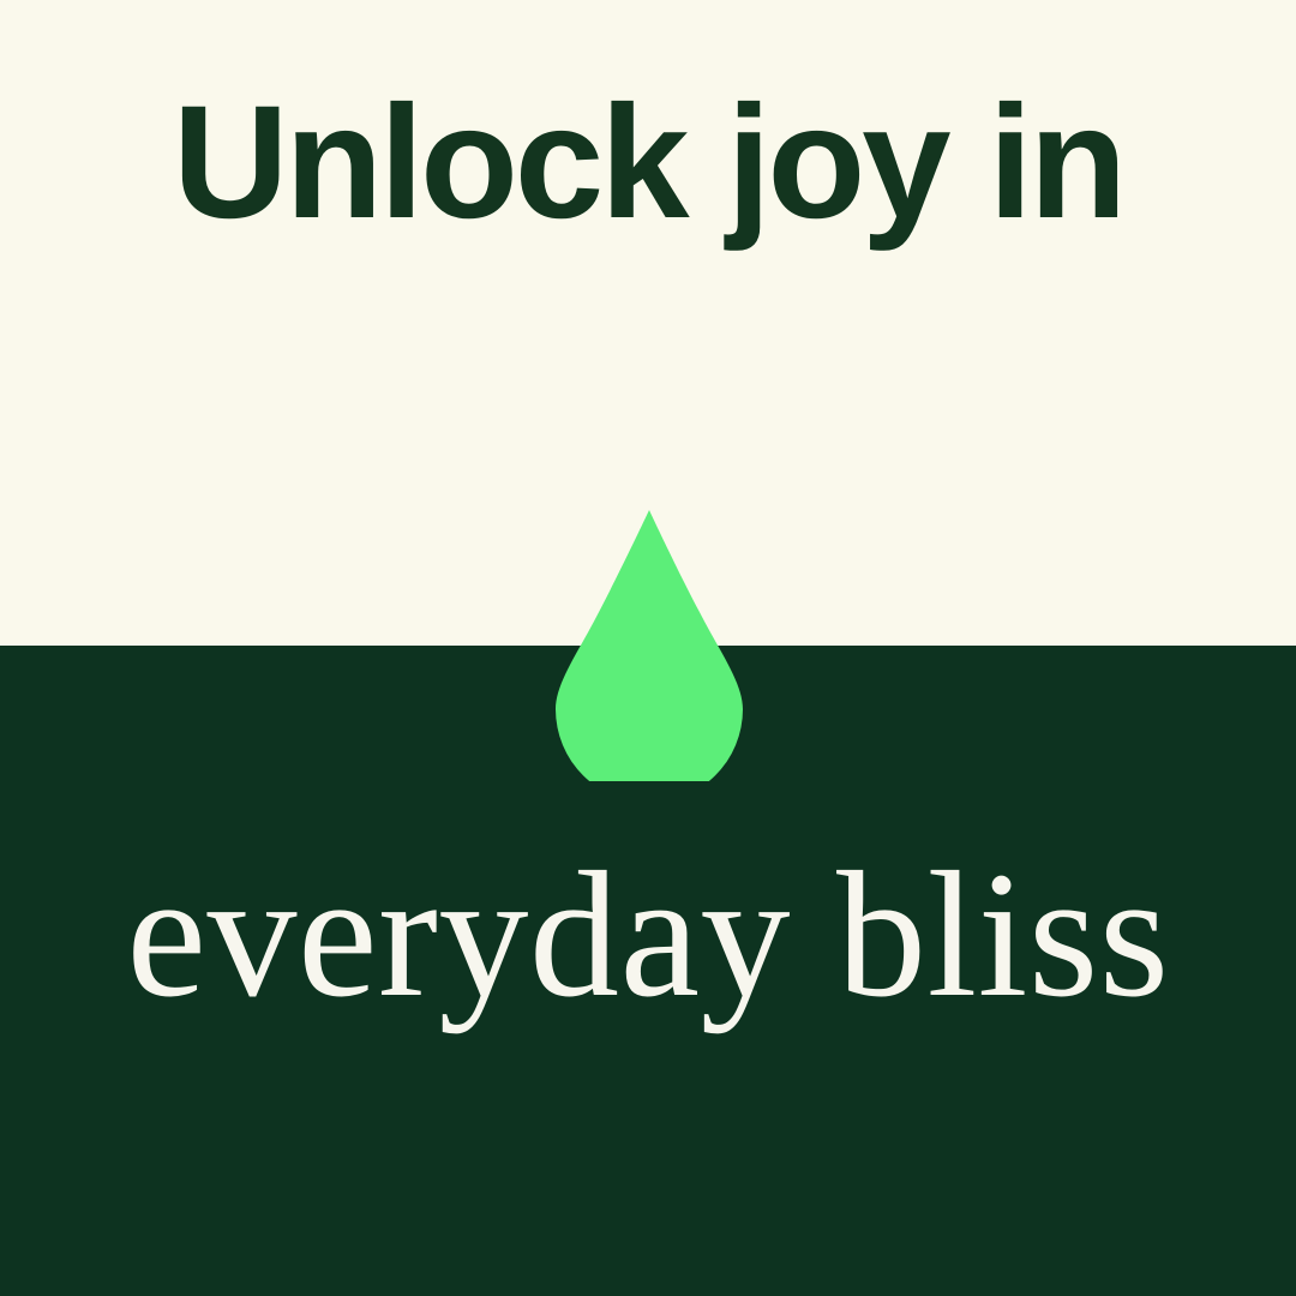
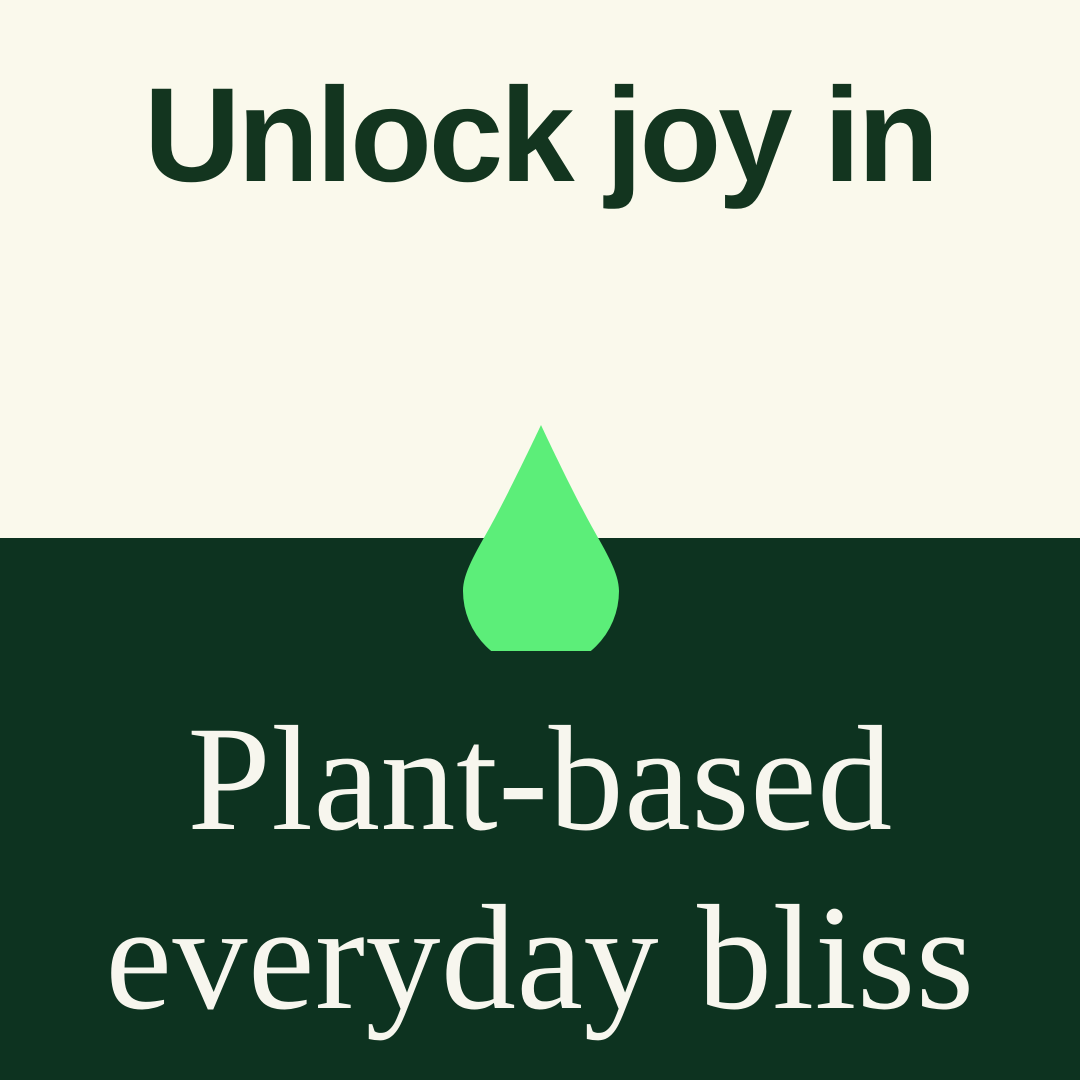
  Unlock joy in
+ Plant-based
  everyday bliss
